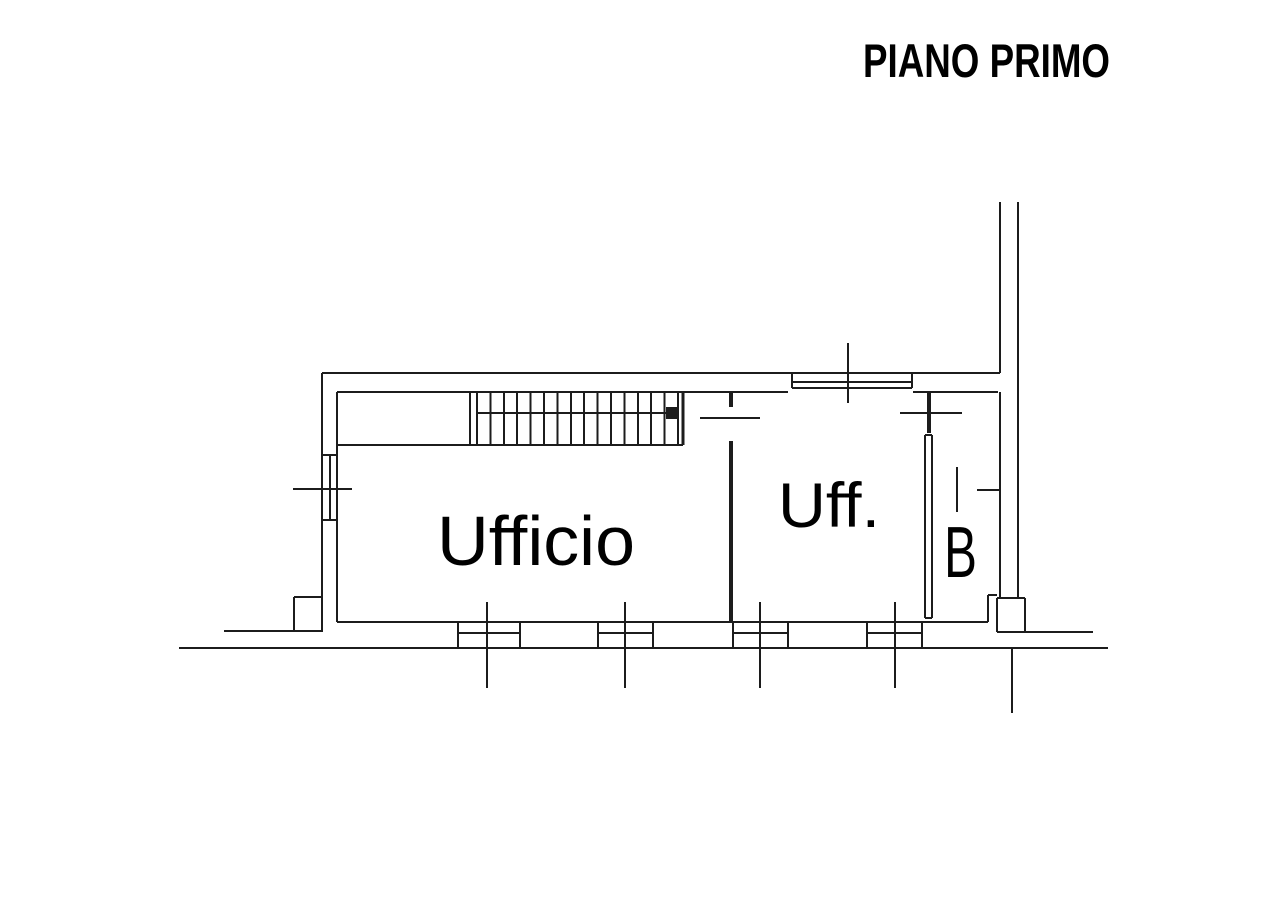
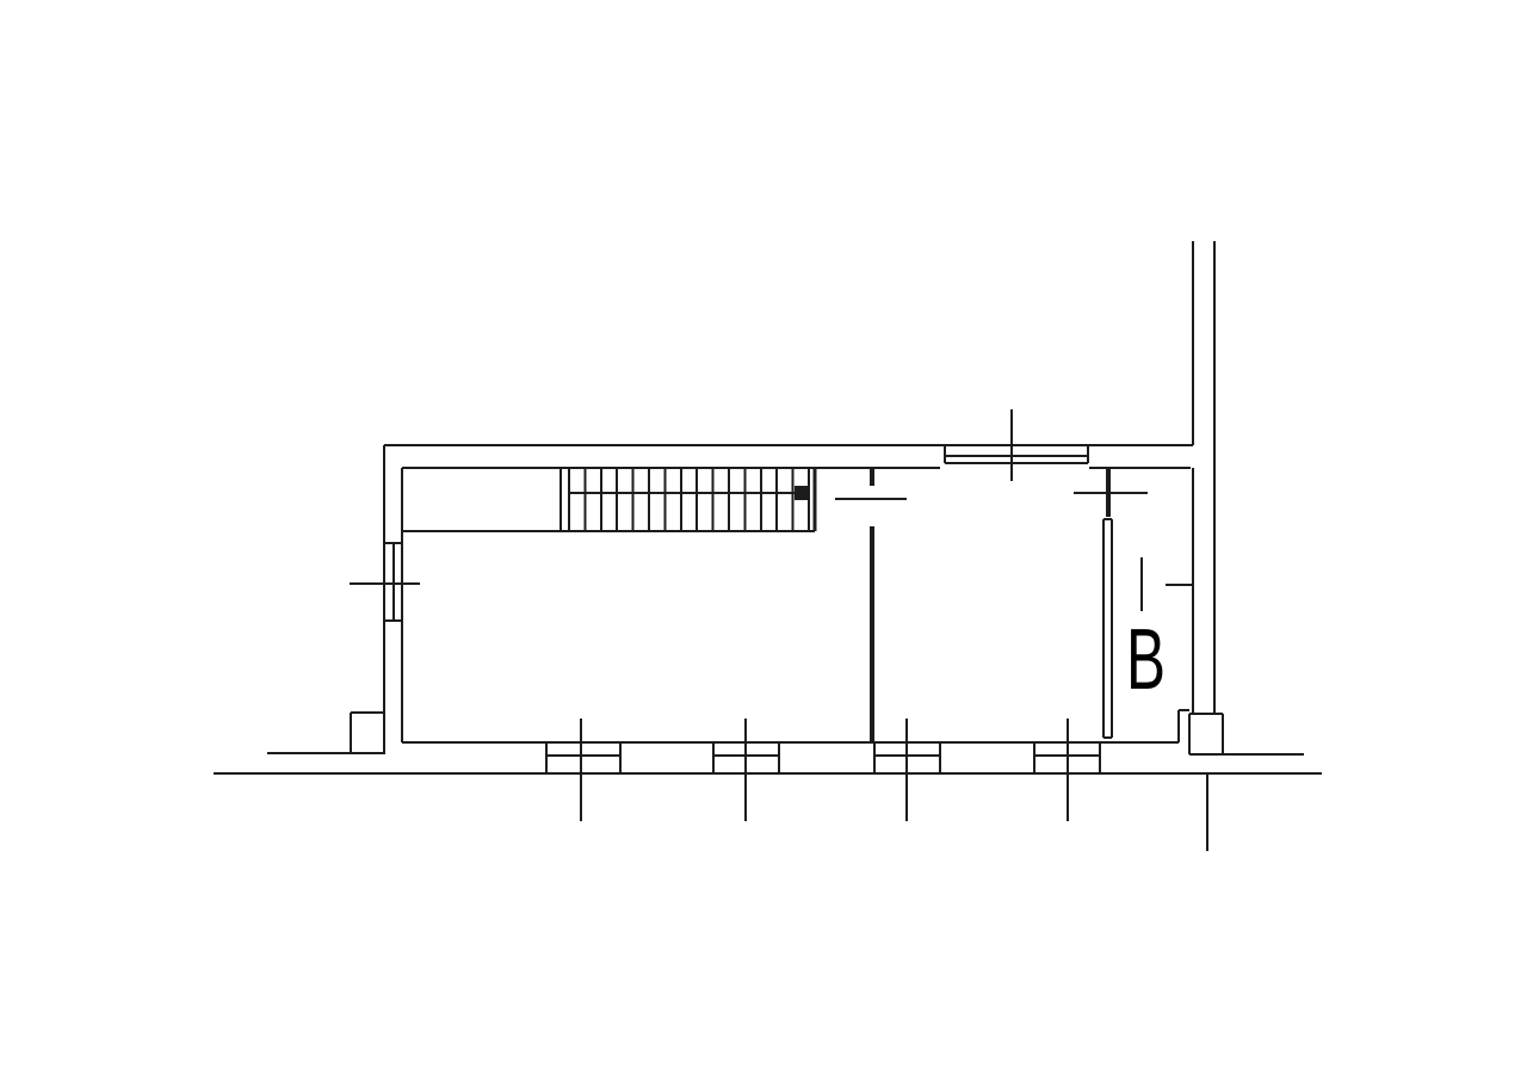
- PIANO PRIMO
- Ufficio
- Uff.
  B
